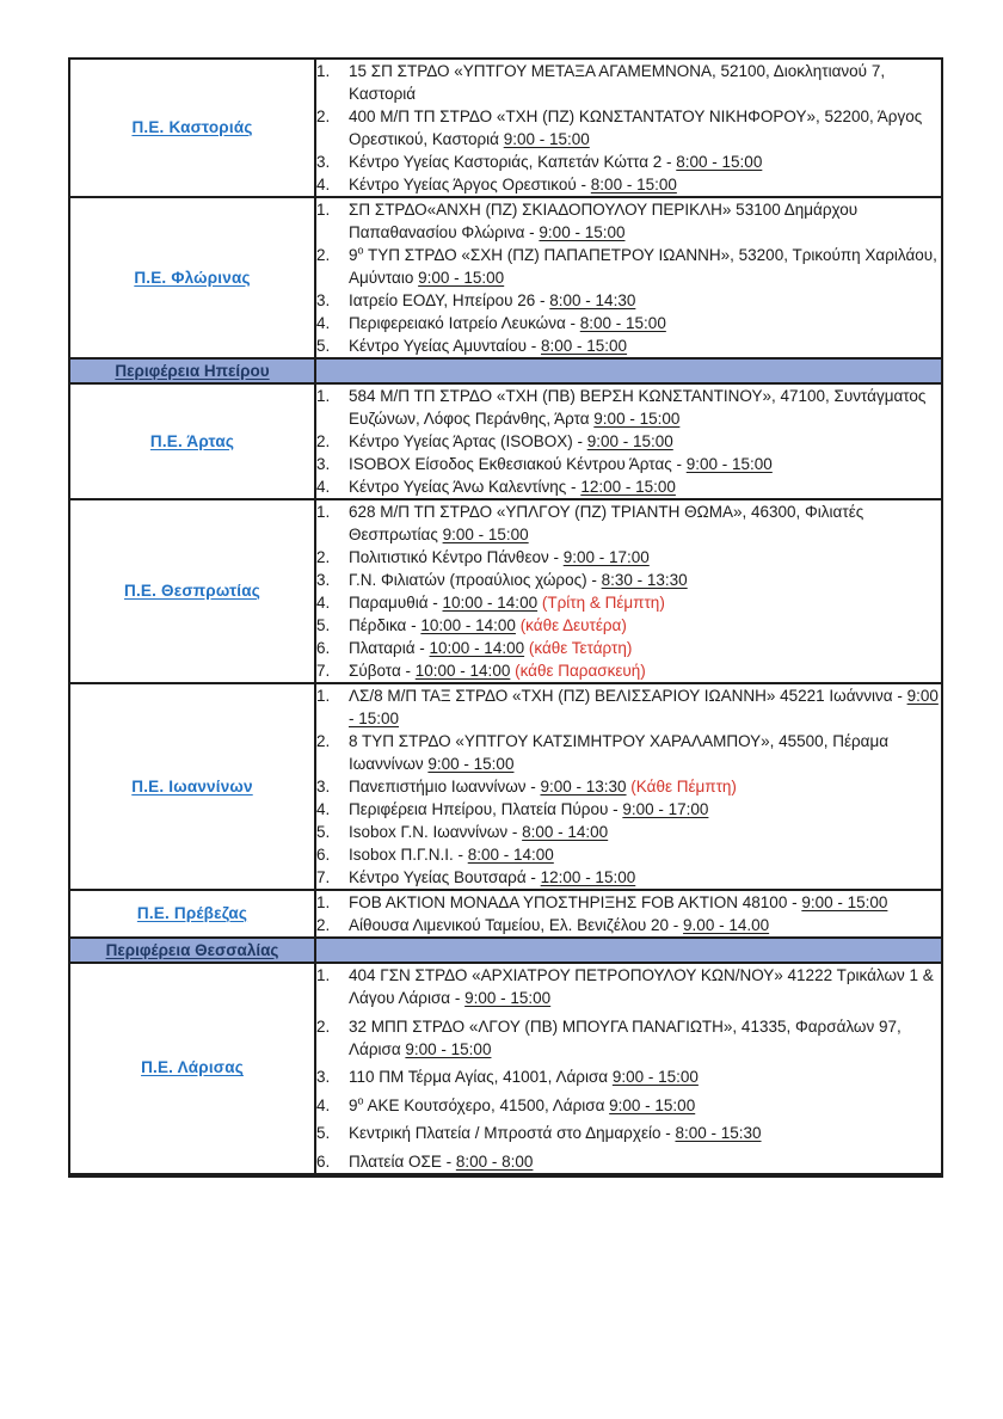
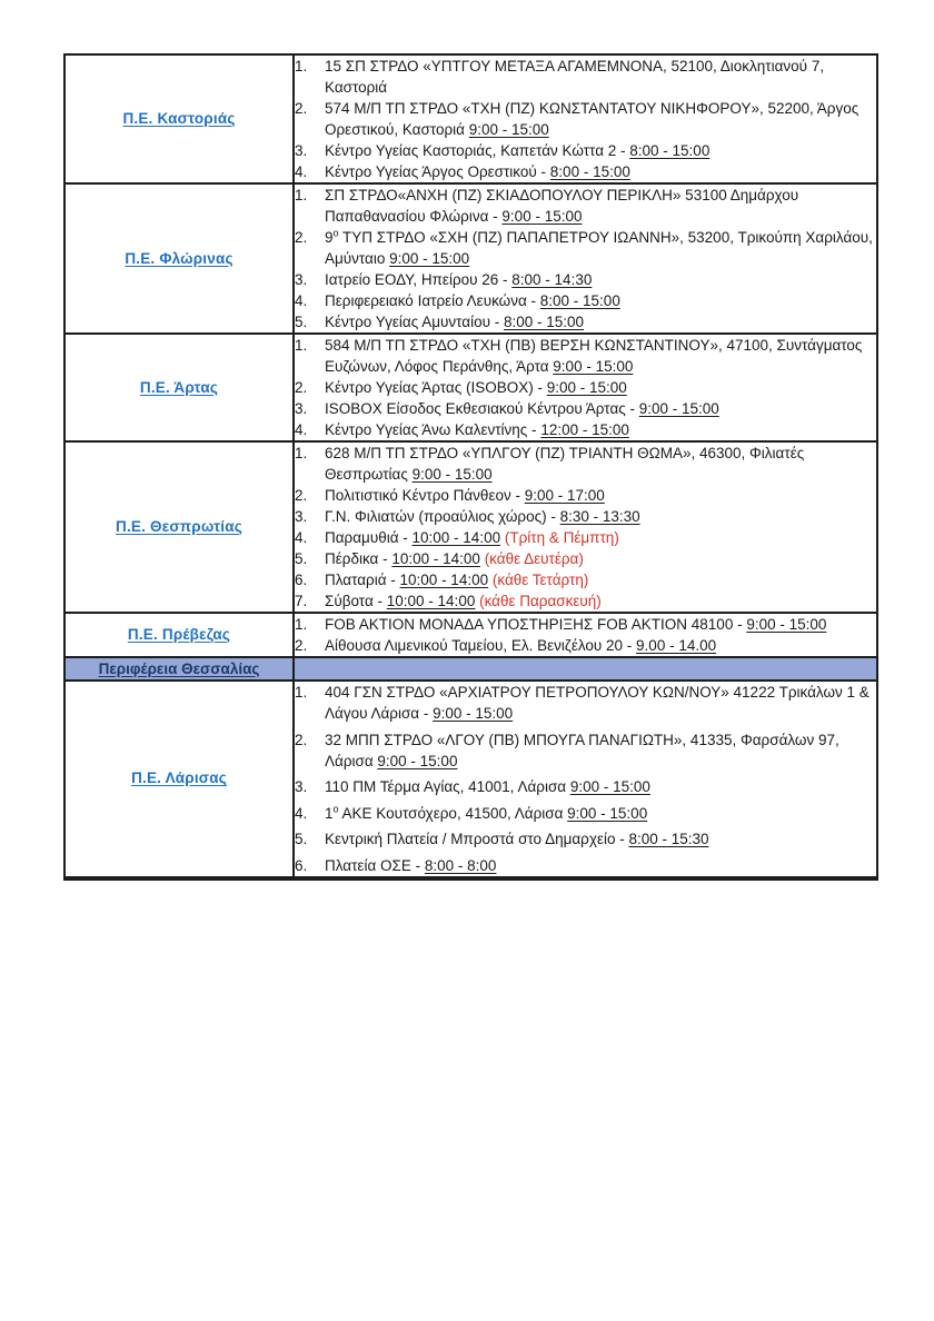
- Π.Ε. Καστοριάς	1. 15 ΣΠ ΣΤΡΔΟ «ΥΠΤΓΟΥ ΜΕΤΑΞΑ ΑΓΑΜΕΜΝΟΝΑ, 52100, Διοκλητιανού 7, Καστοριά2. 400 Μ/Π ΤΠ ΣΤΡΔΟ «ΤΧΗ (ΠΖ) ΚΩΝΣΤΑΝΤΑΤΟΥ ΝΙΚΗΦΟΡΟΥ», 52200, Άργος Ορεστικού, Καστοριά 9:00 - 15:003. Κέντρο Υγείας Καστοριάς, Καπετάν Κώττα 2 - 8:00 - 15:004. Κέντρο Υγείας Άργος Ορεστικού - 8:00 - 15:00
+ Π.Ε. Καστοριάς	1. 15 ΣΠ ΣΤΡΔΟ «ΥΠΤΓΟΥ ΜΕΤΑΞΑ ΑΓΑΜΕΜΝΟΝΑ, 52100, Διοκλητιανού 7, Καστοριά2. 574 Μ/Π ΤΠ ΣΤΡΔΟ «ΤΧΗ (ΠΖ) ΚΩΝΣΤΑΝΤΑΤΟΥ ΝΙΚΗΦΟΡΟΥ», 52200, Άργος Ορεστικού, Καστοριά 9:00 - 15:003. Κέντρο Υγείας Καστοριάς, Καπετάν Κώττα 2 - 8:00 - 15:004. Κέντρο Υγείας Άργος Ορεστικού - 8:00 - 15:00
  Π.Ε. Φλώρινας	1. ΣΠ ΣΤΡΔΟ«ΑΝΧΗ (ΠΖ) ΣΚΙΑΔΟΠΟΥΛΟΥ ΠΕΡΙΚΛΗ» 53100 Δημάρχου Παπαθανασίου Φλώρινα - 9:00 - 15:002. 9ο ΤΥΠ ΣΤΡΔΟ «ΣΧΗ (ΠΖ) ΠΑΠΑΠΕΤΡΟΥ ΙΩΑΝΝΗ», 53200, Τρικούπη Χαριλάου, Αμύνταιο 9:00 - 15:003. Ιατρείο ΕΟΔΥ, Ηπείρου 26 - 8:00 - 14:304. Περιφερειακό Ιατρείο Λευκώνα - 8:00 - 15:005. Κέντρο Υγείας Αμυνταίου - 8:00 - 15:00
- Περιφέρεια Ηπείρου
  Π.Ε. Άρτας	1. 584 Μ/Π ΤΠ ΣΤΡΔΟ «ΤΧΗ (ΠΒ) ΒΕΡΣΗ ΚΩΝΣΤΑΝΤΙΝΟΥ», 47100, Συντάγματος Ευζώνων, Λόφος Περάνθης, Άρτα 9:00 - 15:002. Κέντρο Υγείας Άρτας (ISOBOX) - 9:00 - 15:003. ISOBOX Είσοδος Εκθεσιακού Κέντρου Άρτας - 9:00 - 15:004. Κέντρο Υγείας Άνω Καλεντίνης - 12:00 - 15:00
  Π.Ε. Θεσπρωτίας	1. 628 Μ/Π ΤΠ ΣΤΡΔΟ «ΥΠΛΓΟΥ (ΠΖ) ΤΡΙΑΝΤΗ ΘΩΜΑ», 46300, Φιλιατές Θεσπρωτίας 9:00 - 15:002. Πολιτιστικό Κέντρο Πάνθεον - 9:00 - 17:003. Γ.Ν. Φιλιατών (προαύλιος χώρος) - 8:30 - 13:304. Παραμυθιά - 10:00 - 14:00 (Τρίτη & Πέμπτη)5. Πέρδικα - 10:00 - 14:00 (κάθε Δευτέρα)6. Πλαταριά - 10:00 - 14:00 (κάθε Τετάρτη)7. Σύβοτα - 10:00 - 14:00 (κάθε Παρασκευή)
- Π.Ε. Ιωαννίνων	1. ΛΣ/8 Μ/Π ΤΑΞ ΣΤΡΔΟ «ΤΧΗ (ΠΖ) ΒΕΛΙΣΣΑΡΙΟΥ ΙΩΑΝΝΗ» 45221 Ιωάννινα - 9:00 - 15:002. 8 ΤΥΠ ΣΤΡΔΟ «ΥΠΤΓΟΥ ΚΑΤΣΙΜΗΤΡΟΥ ΧΑΡΑΛΑΜΠΟΥ», 45500, Πέραμα Ιωαννίνων 9:00 - 15:003. Πανεπιστήμιο Ιωαννίνων - 9:00 - 13:30 (Κάθε Πέμπτη)4. Περιφέρεια Ηπείρου, Πλατεία Πύρου - 9:00 - 17:005. Isobox Γ.Ν. Ιωαννίνων - 8:00 - 14:006. Isobox Π.Γ.Ν.Ι. - 8:00 - 14:007. Κέντρο Υγείας Βουτσαρά - 12:00 - 15:00
  Π.Ε. Πρέβεζας	1. FOB AKTION ΜΟΝΑΔΑ ΥΠΟΣΤΗΡΙΞΗΣ FOB AKTION 48100 - 9:00 - 15:002. Αίθουσα Λιμενικού Ταμείου, Ελ. Βενιζέλου 20 - 9.00 - 14.00
  Περιφέρεια Θεσσαλίας
- Π.Ε. Λάρισας	1. 404 ΓΣΝ ΣΤΡΔΟ «ΑΡΧΙΑΤΡΟΥ ΠΕΤΡΟΠΟΥΛΟΥ ΚΩΝ/ΝΟΥ» 41222 Τρικάλων 1 & Λάγου Λάρισα - 9:00 - 15:002. 32 ΜΠΠ ΣΤΡΔΟ «ΛΓΟΥ (ΠΒ) ΜΠΟΥΓΑ ΠΑΝΑΓΙΩΤΗ», 41335, Φαρσάλων 97, Λάρισα 9:00 - 15:003. 110 ΠΜ Τέρμα Αγίας, 41001, Λάρισα 9:00 - 15:004. 9ο ΑΚΕ Κουτσόχερο, 41500, Λάρισα 9:00 - 15:005. Κεντρική Πλατεία / Μπροστά στο Δημαρχείο - 8:00 - 15:306. Πλατεία ΟΣΕ - 8:00 - 8:00
+ Π.Ε. Λάρισας	1. 404 ΓΣΝ ΣΤΡΔΟ «ΑΡΧΙΑΤΡΟΥ ΠΕΤΡΟΠΟΥΛΟΥ ΚΩΝ/ΝΟΥ» 41222 Τρικάλων 1 & Λάγου Λάρισα - 9:00 - 15:002. 32 ΜΠΠ ΣΤΡΔΟ «ΛΓΟΥ (ΠΒ) ΜΠΟΥΓΑ ΠΑΝΑΓΙΩΤΗ», 41335, Φαρσάλων 97, Λάρισα 9:00 - 15:003. 110 ΠΜ Τέρμα Αγίας, 41001, Λάρισα 9:00 - 15:004. 1ο ΑΚΕ Κουτσόχερο, 41500, Λάρισα 9:00 - 15:005. Κεντρική Πλατεία / Μπροστά στο Δημαρχείο - 8:00 - 15:306. Πλατεία ΟΣΕ - 8:00 - 8:00
